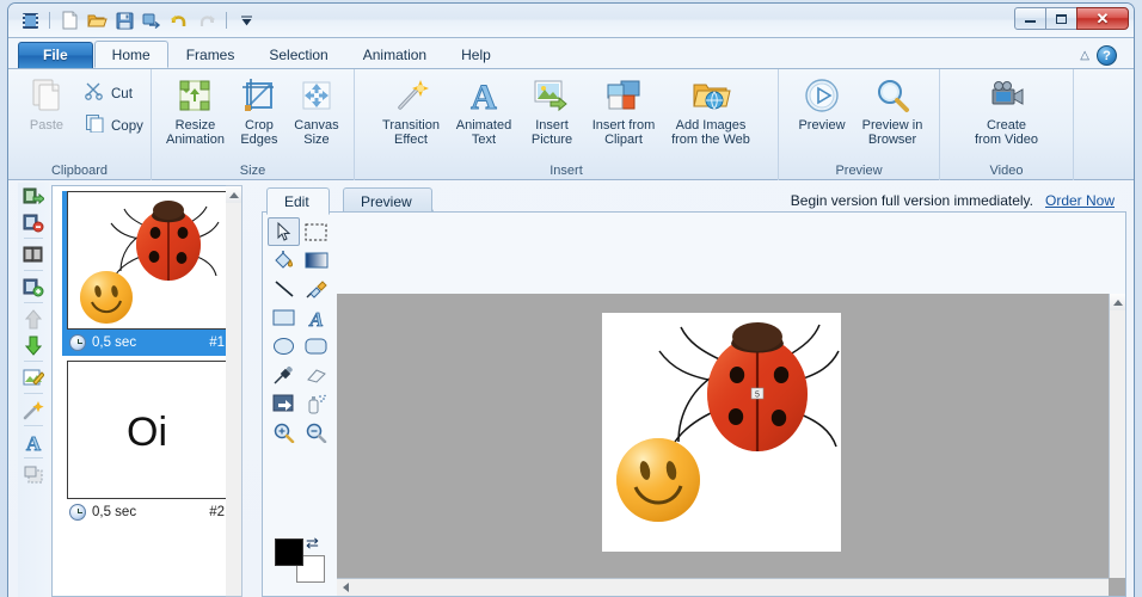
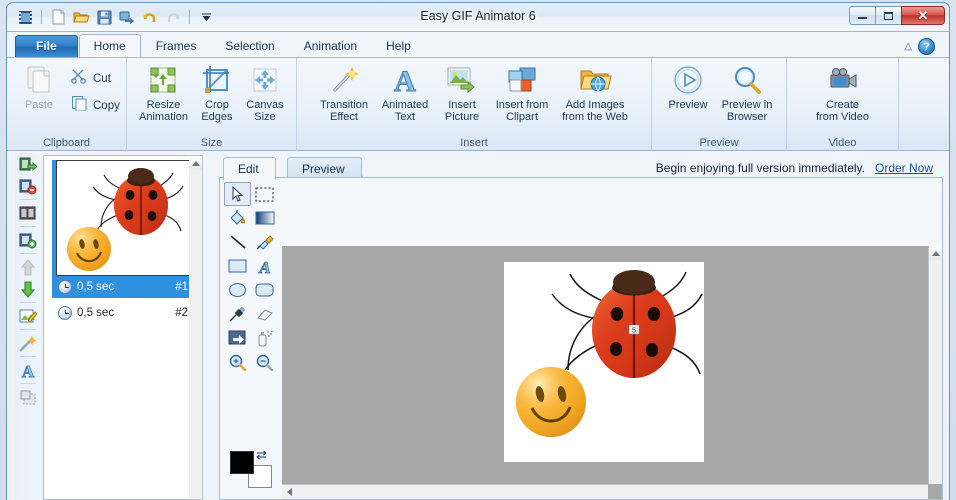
+ Easy GIF Animator 6
  ✕
  File
  Home
  Frames
  Selection
  Animation
  Help
  △
  ?
  Paste
  Cut
  Copy
  Clipboard
  Resize
  Animation
  Crop
  Edges
  Canvas
  Size
  Size
  Transition
  Effect
  A
  Animated
  Text
  Insert
  Picture
  Insert from
  Clipart
  Add Images
  from the Web
  Insert
  Preview
  Preview in
  Browser
  Preview
  Create
  from Video
  Video
  A
  0,5 sec
  #1
- Oi
  0,5 sec
  #2
  Preview
  Edit
- Begin version full version immediately.
+ Begin enjoying full version immediately.
  Order Now
  A
  ⇄
